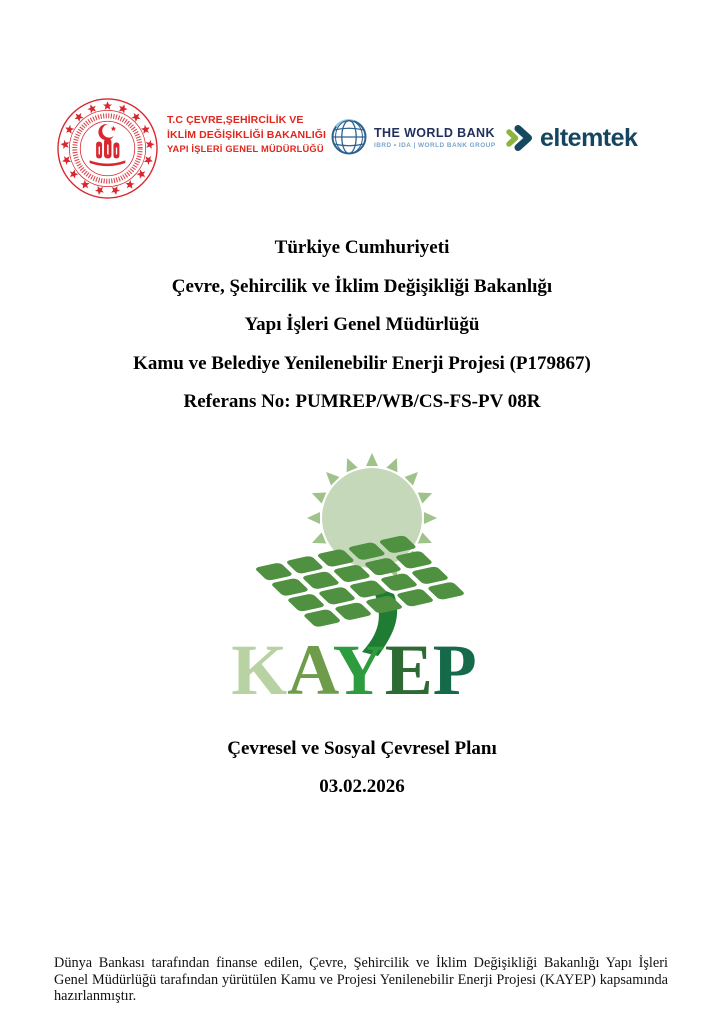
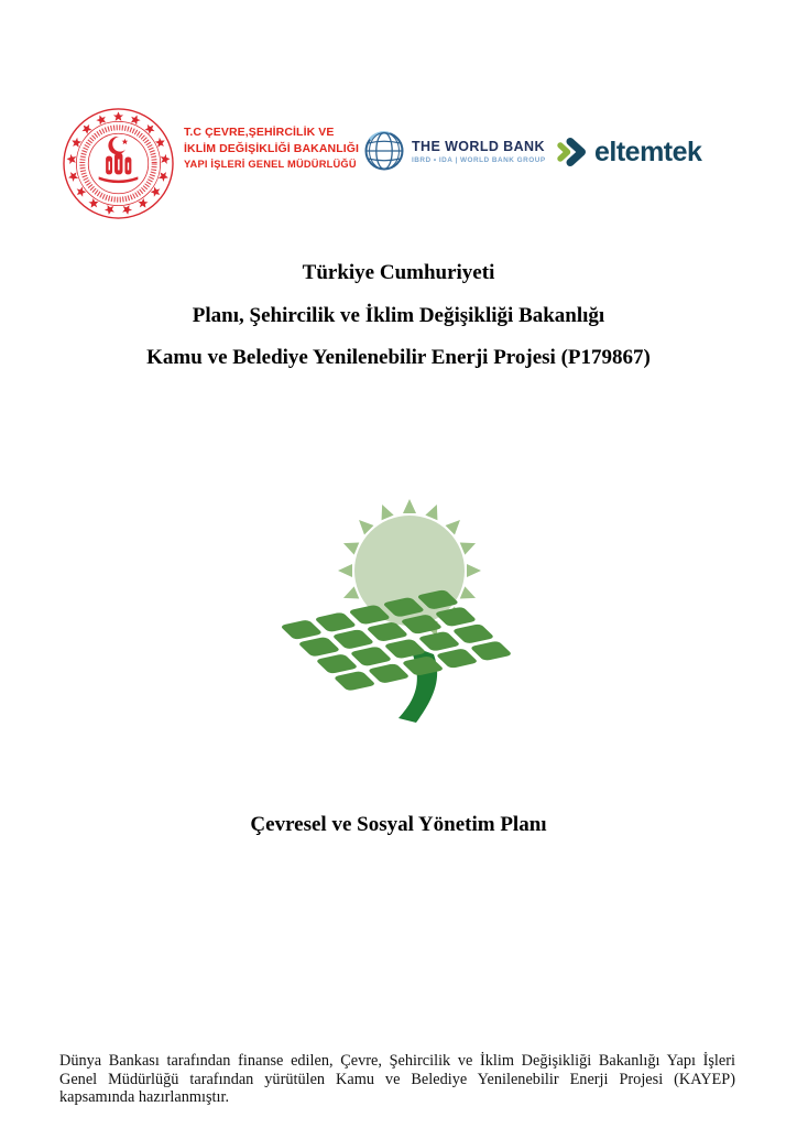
  T.C ÇEVRE,ŞEHİRCİLİK VE
  İKLİM DEĞİŞİKLİĞİ BAKANLIĞI
  YAPI İŞLERİ GENEL MÜDÜRLÜĞÜ
  THE WORLD BANK
  eltemtek
  Türkiye Cumhuriyeti
- Çevre, Şehircilik ve İklim Değişikliği Bakanlığı
+ Planı, Şehircilik ve İklim Değişikliği Bakanlığı
- Yapı İşleri Genel Müdürlüğü
  Kamu ve Belediye Yenilenebilir Enerji Projesi (P179867)
- Referans No: PUMREP/WB/CS-FS-PV 08R
- KAYEP
- Çevresel ve Sosyal Çevresel Planı
+ Çevresel ve Sosyal Yönetim Planı
- 03.02.2026
- Dünya Bankası tarafından finanse edilen, Çevre, Şehircilik ve İklim Değişikliği Bakanlığı Yapı İşleri Genel Müdürlüğü tarafından yürütülen Kamu ve Projesi Yenilenebilir Enerji Projesi (KAYEP) kapsamında hazırlanmıştır.
+ Dünya Bankası tarafından finanse edilen, Çevre, Şehircilik ve İklim Değişikliği Bakanlığı Yapı İşleri Genel Müdürlüğü tarafından yürütülen Kamu ve Belediye Yenilenebilir Enerji Projesi (KAYEP) kapsamında hazırlanmıştır.
